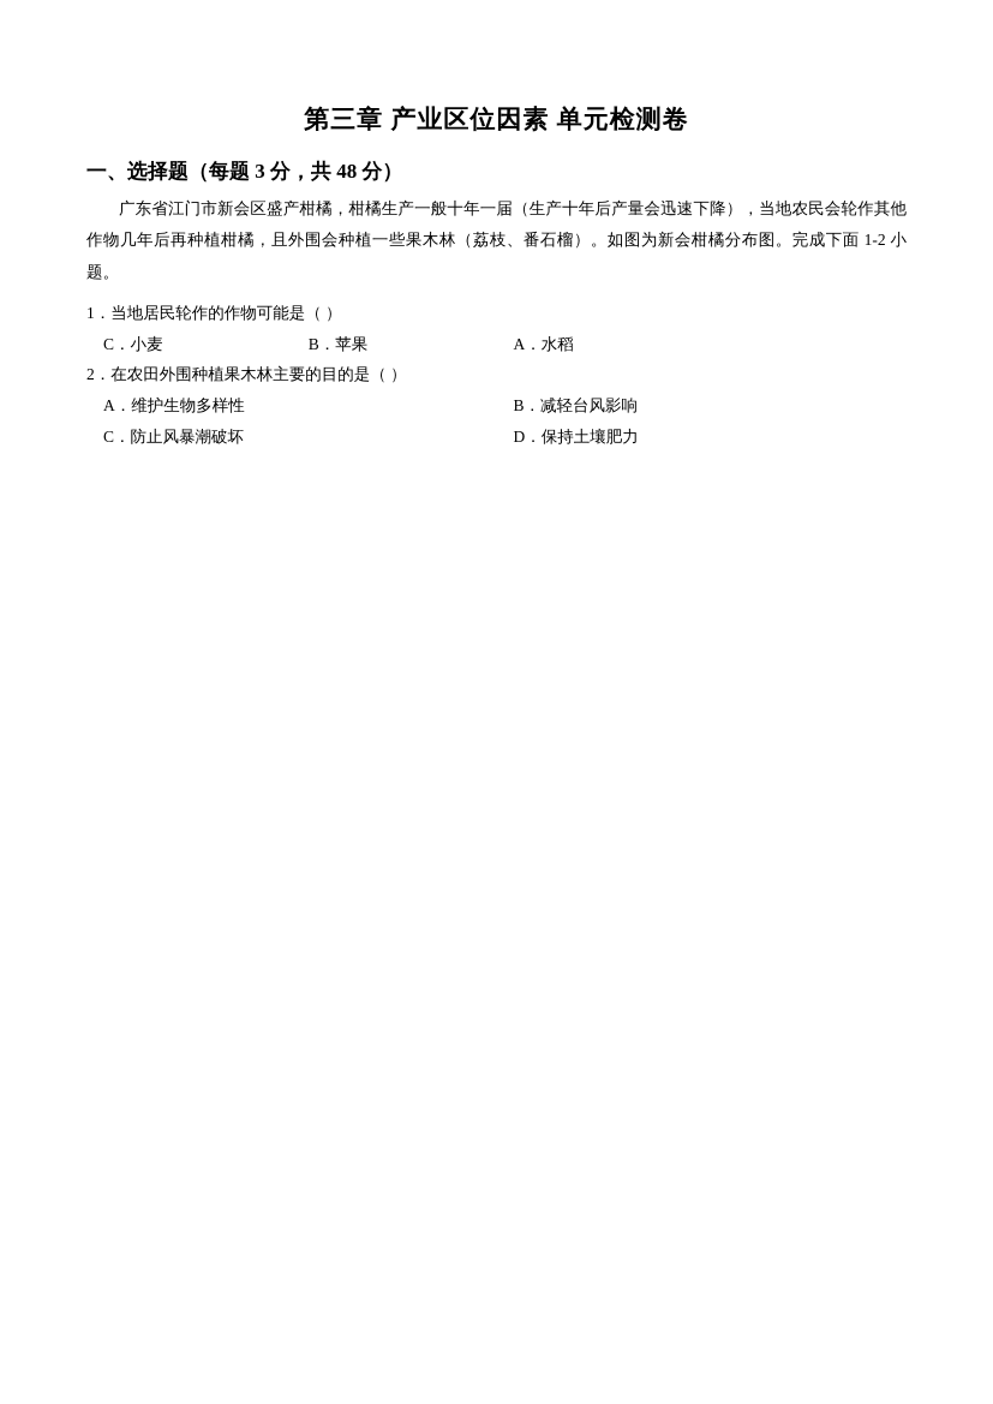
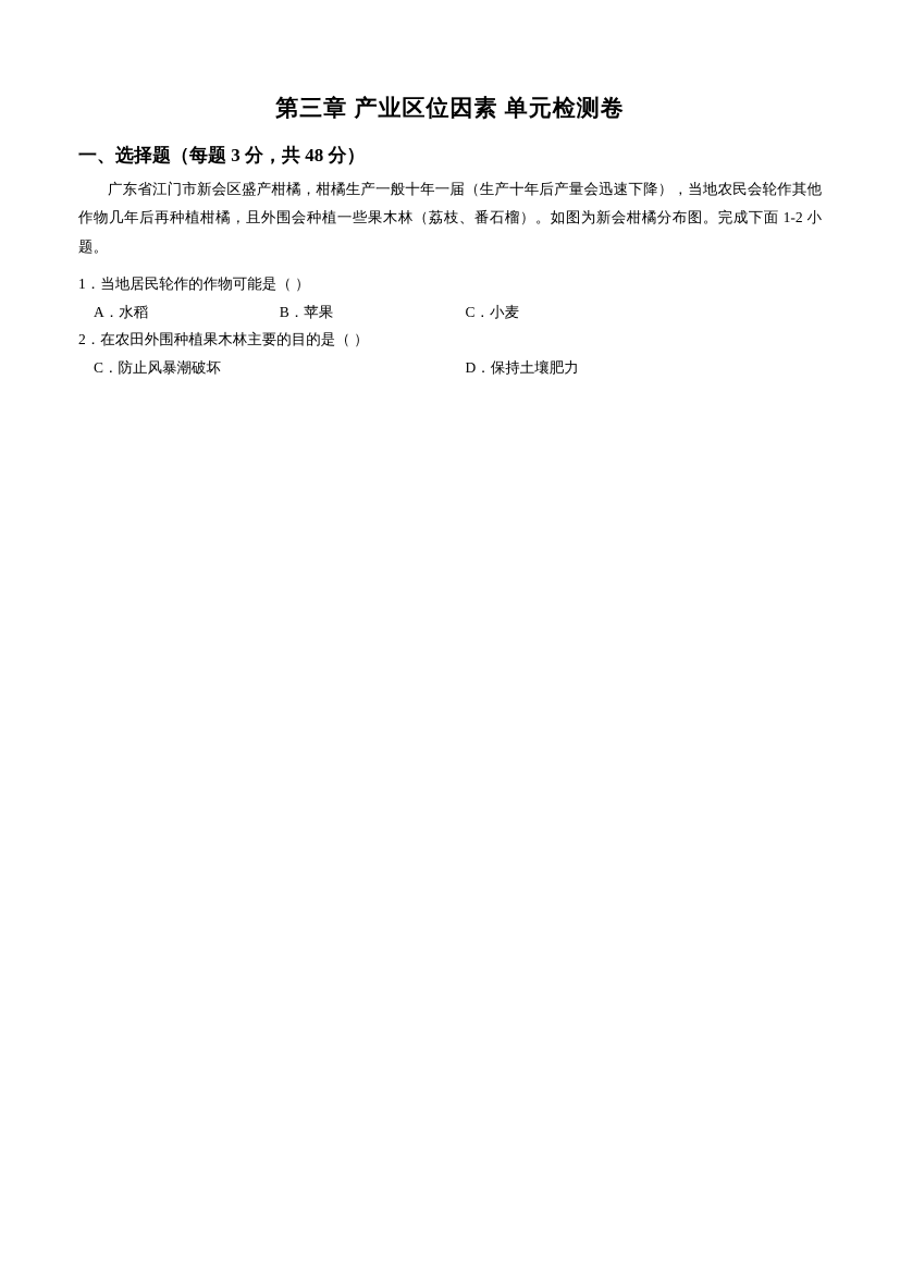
  第三章 产业区位因素 单元检测卷
  一、选择题（每题 3 分，共 48 分）
  广东省江门市新会区盛产柑橘，柑橘生产一般十年一届（生产十年后产量会迅速下降），当地农民会轮作其他作物几年后再种植柑橘，且外围会种植一些果木林（荔枝、番石榴）。如图为新会柑橘分布图。完成下面 1-2 小题。
  1．当地居民轮作的作物可能是（ ）
- C．小麦
+ A．水稻
  B．苹果
- A．水稻
+ C．小麦
  2．在农田外围种植果木林主要的目的是（ ）
- A．维护生物多样性
- B．减轻台风影响
  C．防止风暴潮破坏
  D．保持土壤肥力
